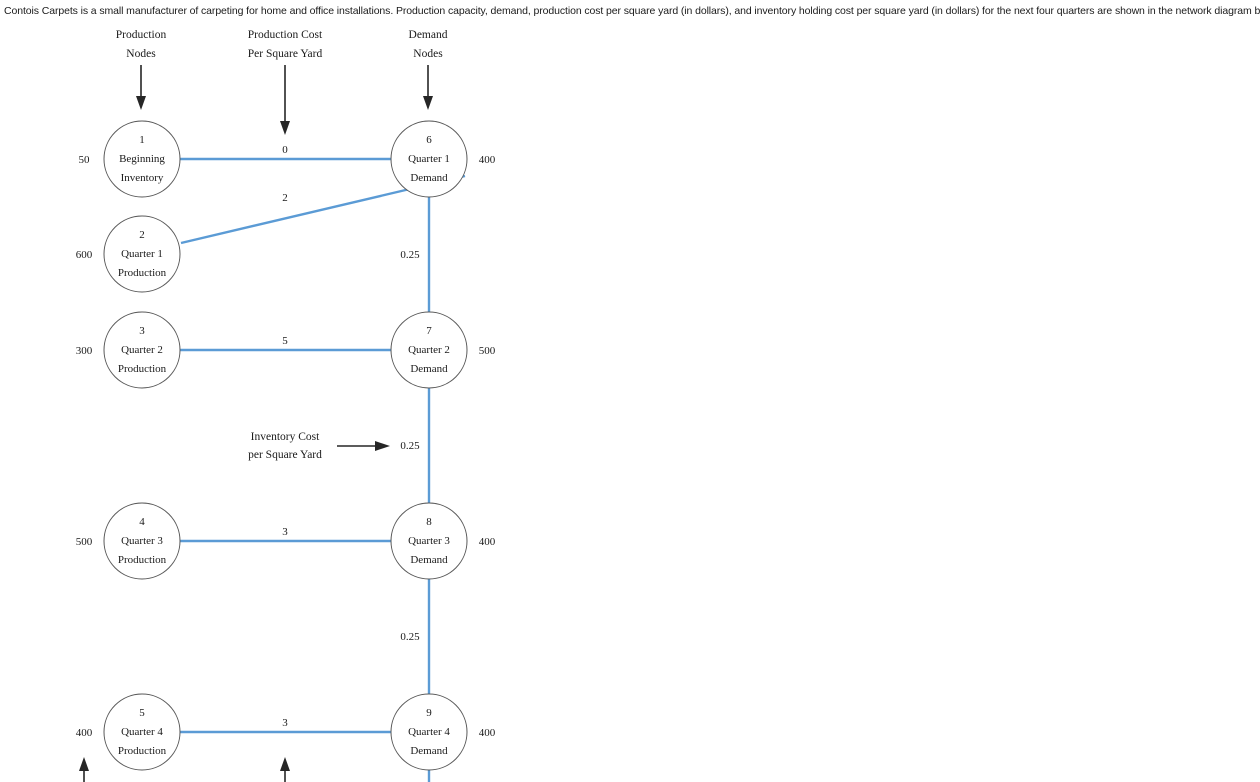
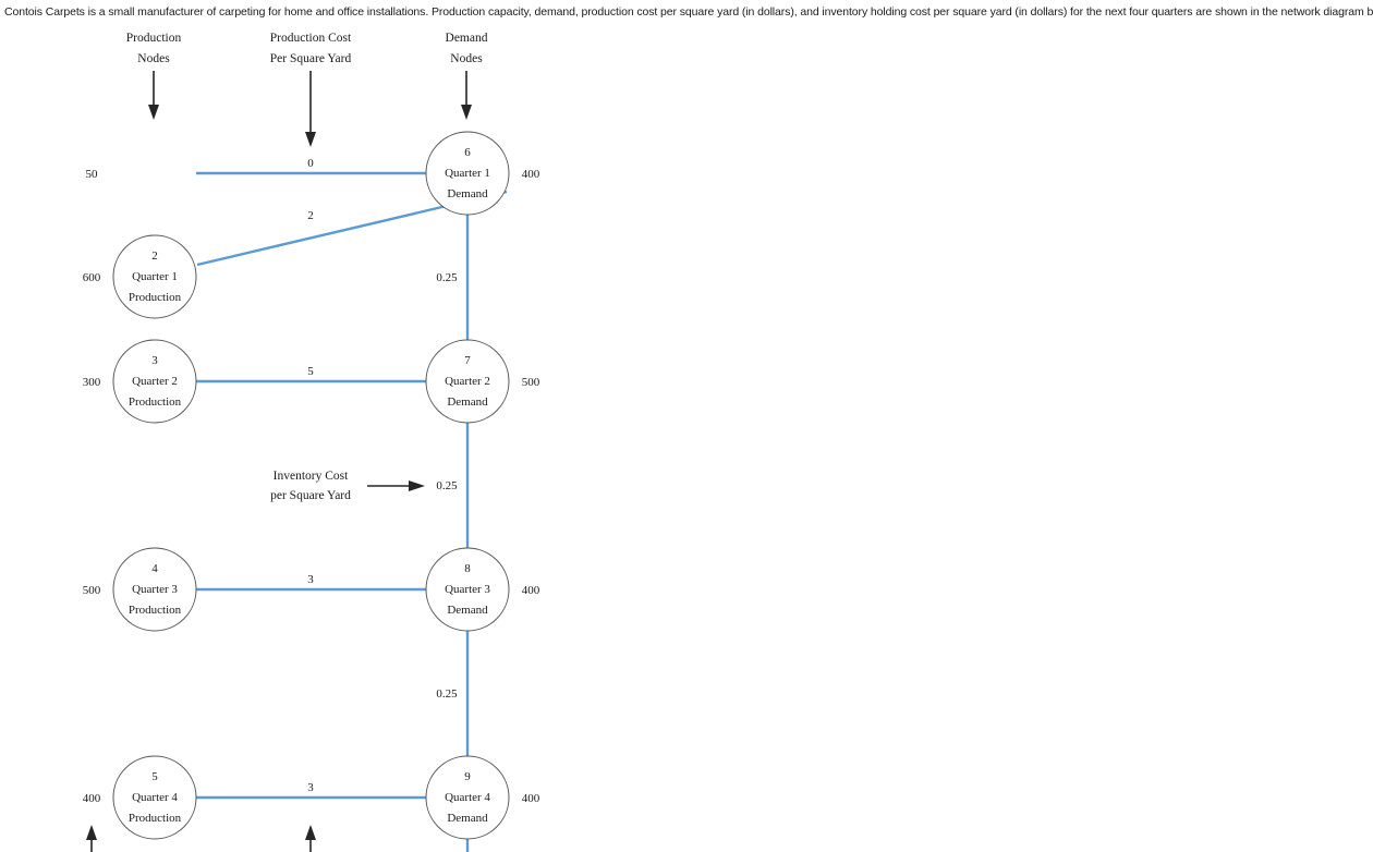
  Contois Carpets is a small manufacturer of carpeting for home and office installations. Production capacity, demand, production cost per square yard (in dollars), and inventory holding cost per square yard (in dollars) for the next four quarters are shown in the network diagram
  Production
  Nodes
  Production Cost
  Per Square Yard
  Demand
  Nodes
  0
  2
  5
  3
  3
  0.25
  0.25
  0.25
  Inventory Cost
  per Square Yard
  50
  600
  300
  500
  400
  400
  500
  400
  400
- 1
- Beginning
- Inventory
  2
  Quarter 1
  Production
  3
  Quarter 2
  Production
  4
  Quarter 3
  Production
  5
  Quarter 4
  Production
  6
  Quarter 1
  Demand
  7
  Quarter 2
  Demand
  8
  Quarter 3
  Demand
  9
  Quarter 4
  Demand
